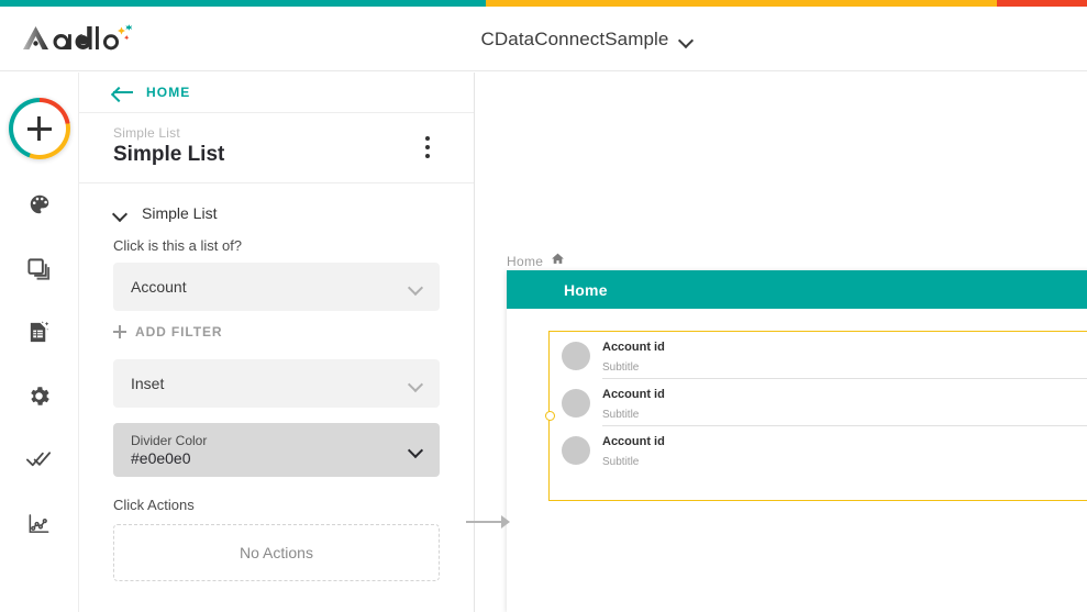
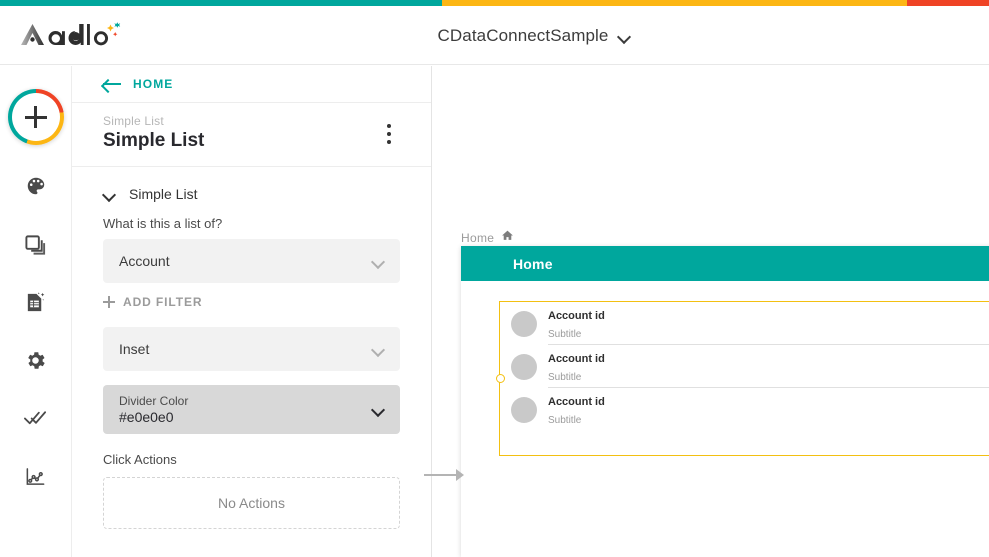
  CDataConnectSample
  HOME
  Simple List
  Simple List
  Simple List
- Click is this a list of?
+ What is this a list of?
  Account
  ADD FILTER
  Inset
  Divider Color
  #e0e0e0
  Click Actions
  No Actions
  Home
  Home
  Account id
  Subtitle
  Account id
  Subtitle
  Account id
  Subtitle
